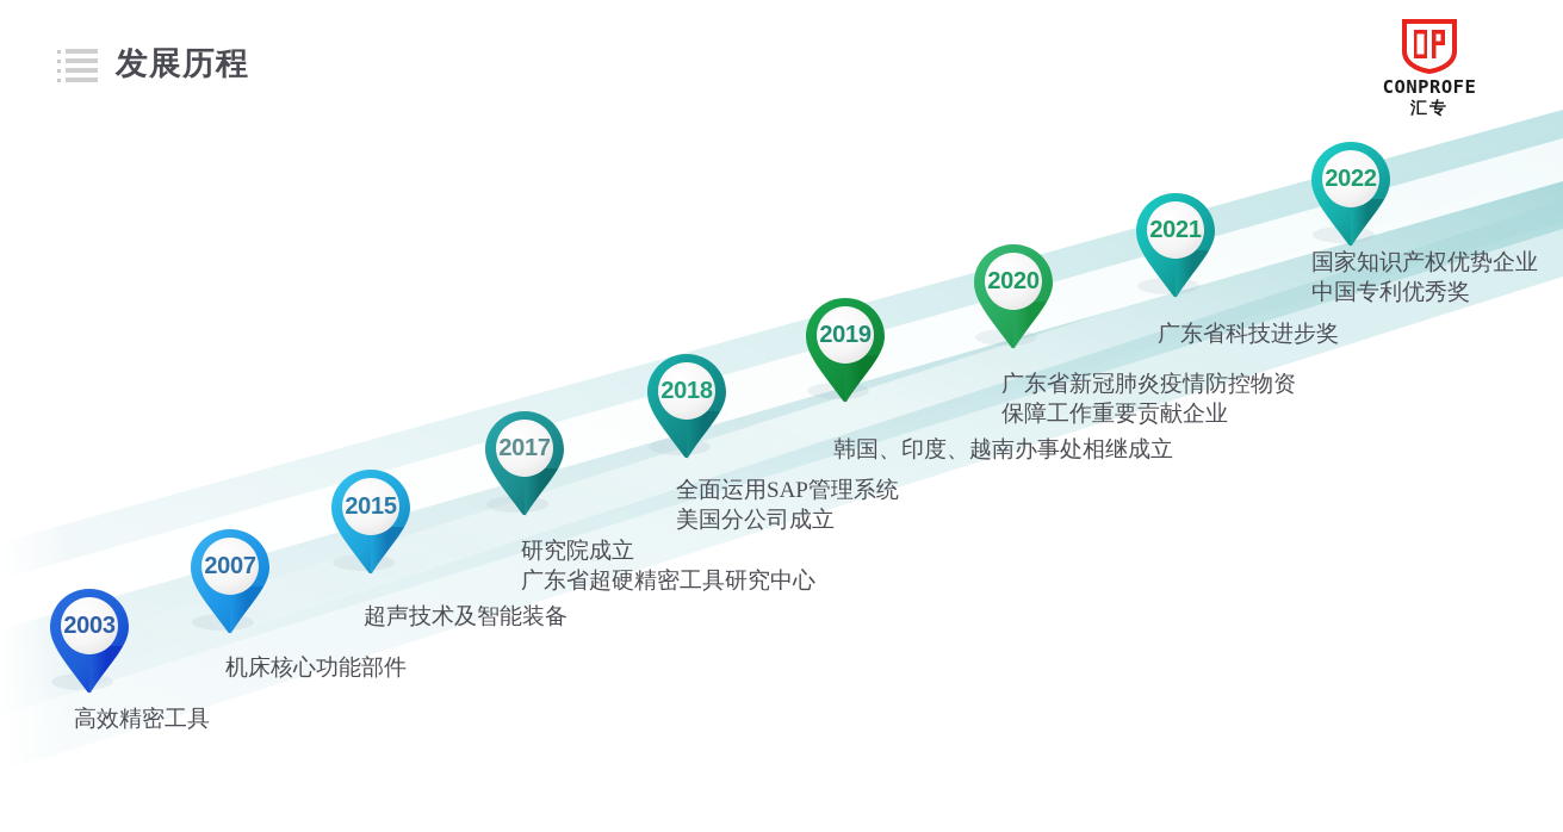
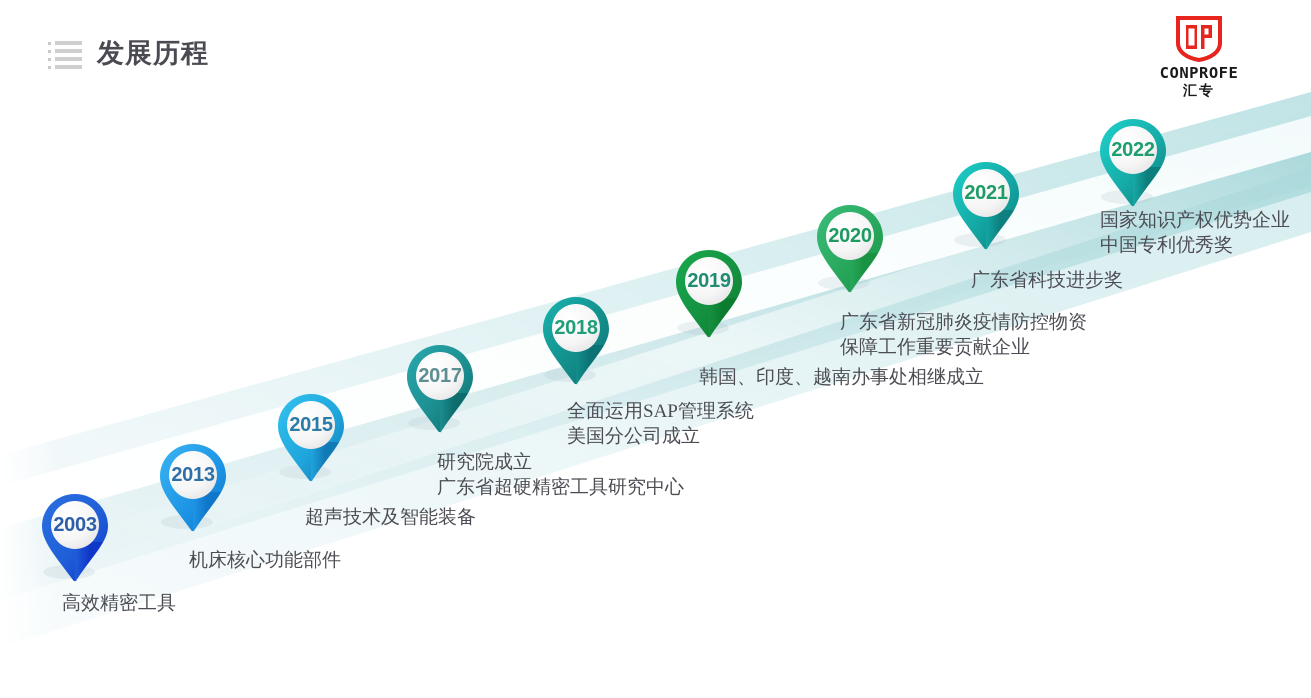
  发展历程
  CONPROFE
  汇专
  2003
  高效精密工具
- 2007
+ 2013
  机床核心功能部件
  2015
  超声技术及智能装备
  2017
  研究院成立
  广东省超硬精密工具研究中心
  2018
  全面运用SAP管理系统
  美国分公司成立
  2019
  韩国、印度、越南办事处相继成立
  2020
  广东省新冠肺炎疫情防控物资
  保障工作重要贡献企业
  2021
  广东省科技进步奖
  2022
  国家知识产权优势企业
  中国专利优秀奖
